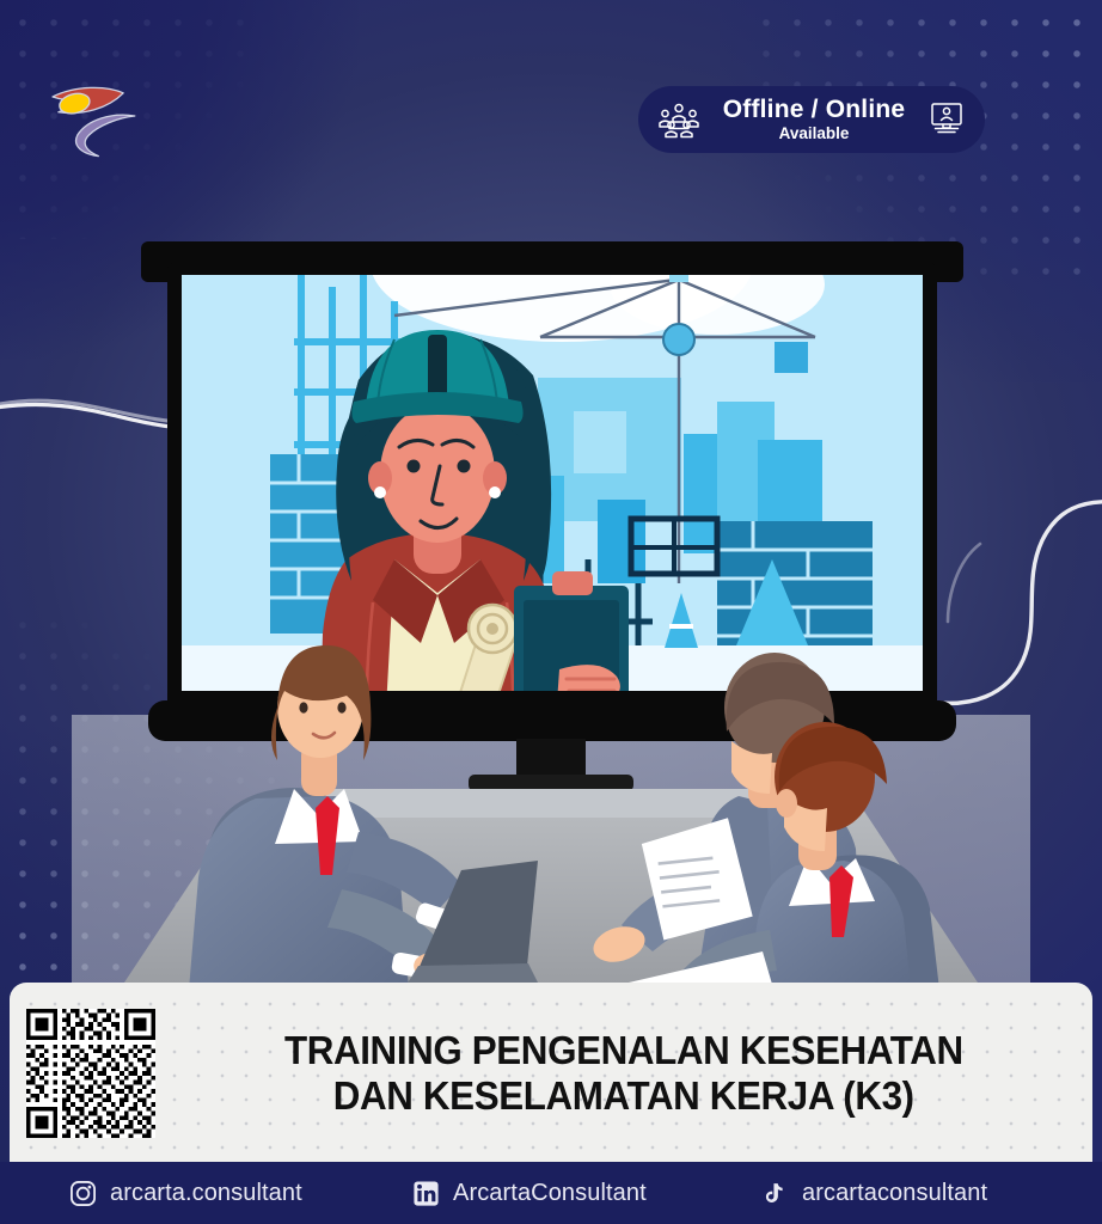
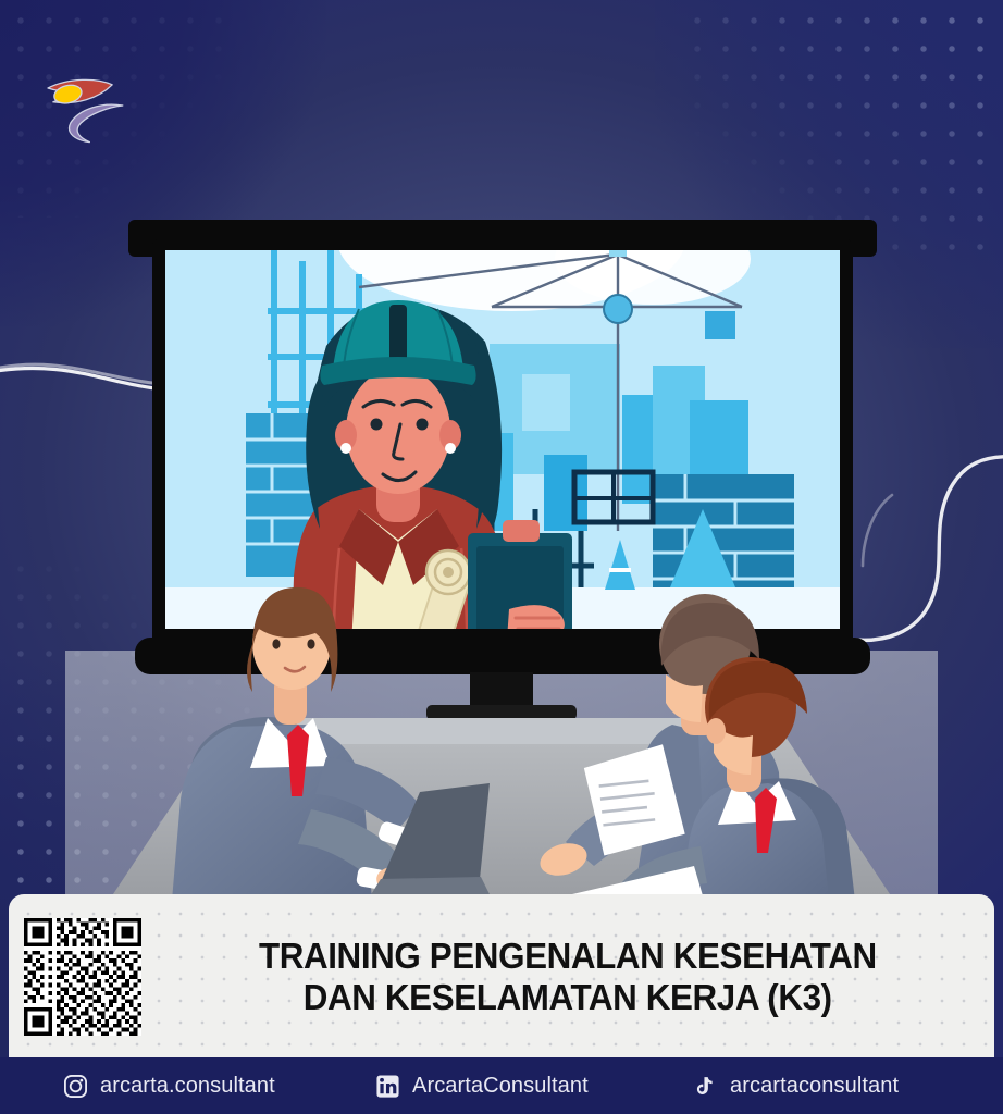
- Offline / Online
- Available
  TRAINING PENGENALAN KESEHATAN
  DAN KESELAMATAN KERJA (K3)
  arcarta.consultant
  ArcartaConsultant
  arcartaconsultant
